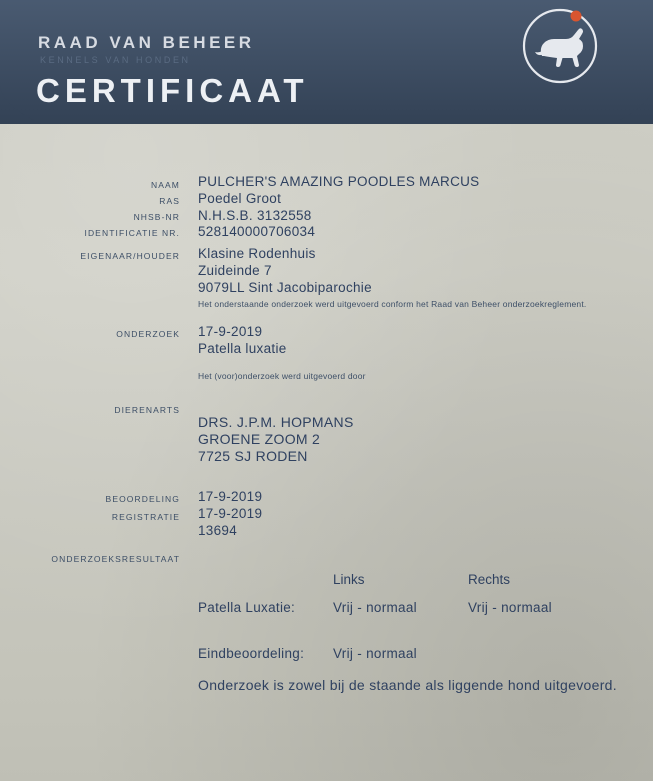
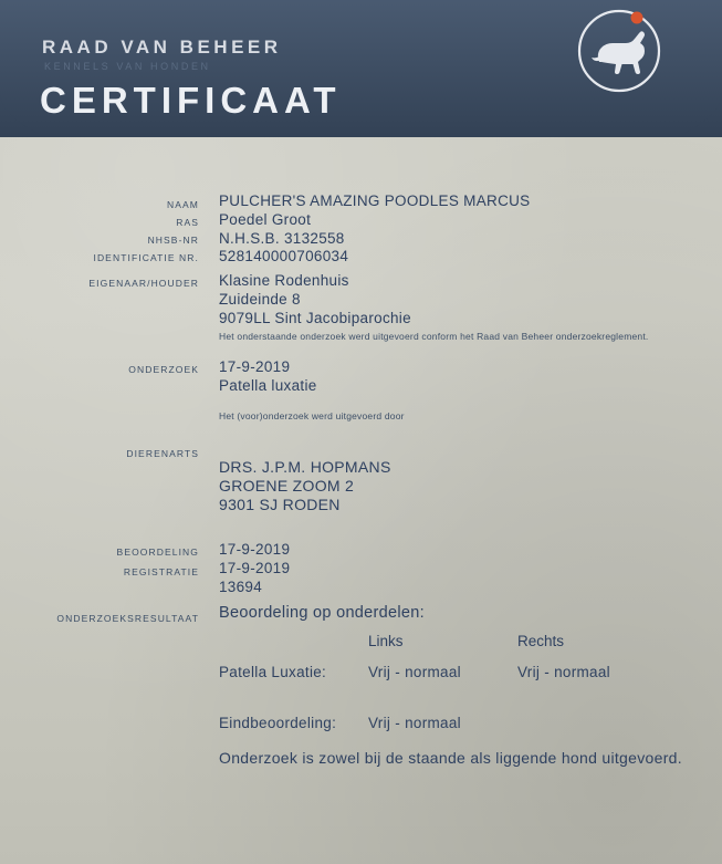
  RAAD VAN BEHEER
  KENNELS VAN HONDEN
  CERTIFICAAT
  NAAM
  RAS
  NHSB-NR
  IDENTIFICATIE NR.
  EIGENAAR/HOUDER
  ONDERZOEK
  DIERENARTS
  BEOORDELING
  REGISTRATIE
  ONDERZOEKSRESULTAAT
  PULCHER'S AMAZING POODLES MARCUS
  Poedel Groot
  N.H.S.B. 3132558
  528140000706034
  Klasine Rodenhuis
- Zuideinde 7
+ Zuideinde 8
  9079LL Sint Jacobiparochie
  Het onderstaande onderzoek werd uitgevoerd conform het Raad van Beheer onderzoekreglement.
  17-9-2019
  Patella luxatie
  Het (voor)onderzoek werd uitgevoerd door
  DRS. J.P.M. HOPMANS
  GROENE ZOOM 2
- 7725 SJ RODEN
+ 9301 SJ RODEN
  17-9-2019
  17-9-2019
  13694
+ Beoordeling op onderdelen:
  Links
  Rechts
  Patella Luxatie:
  Vrij - normaal
  Vrij - normaal
  Eindbeoordeling:
  Vrij - normaal
  Onderzoek is zowel bij de staande als liggende hond uitgevoerd.
